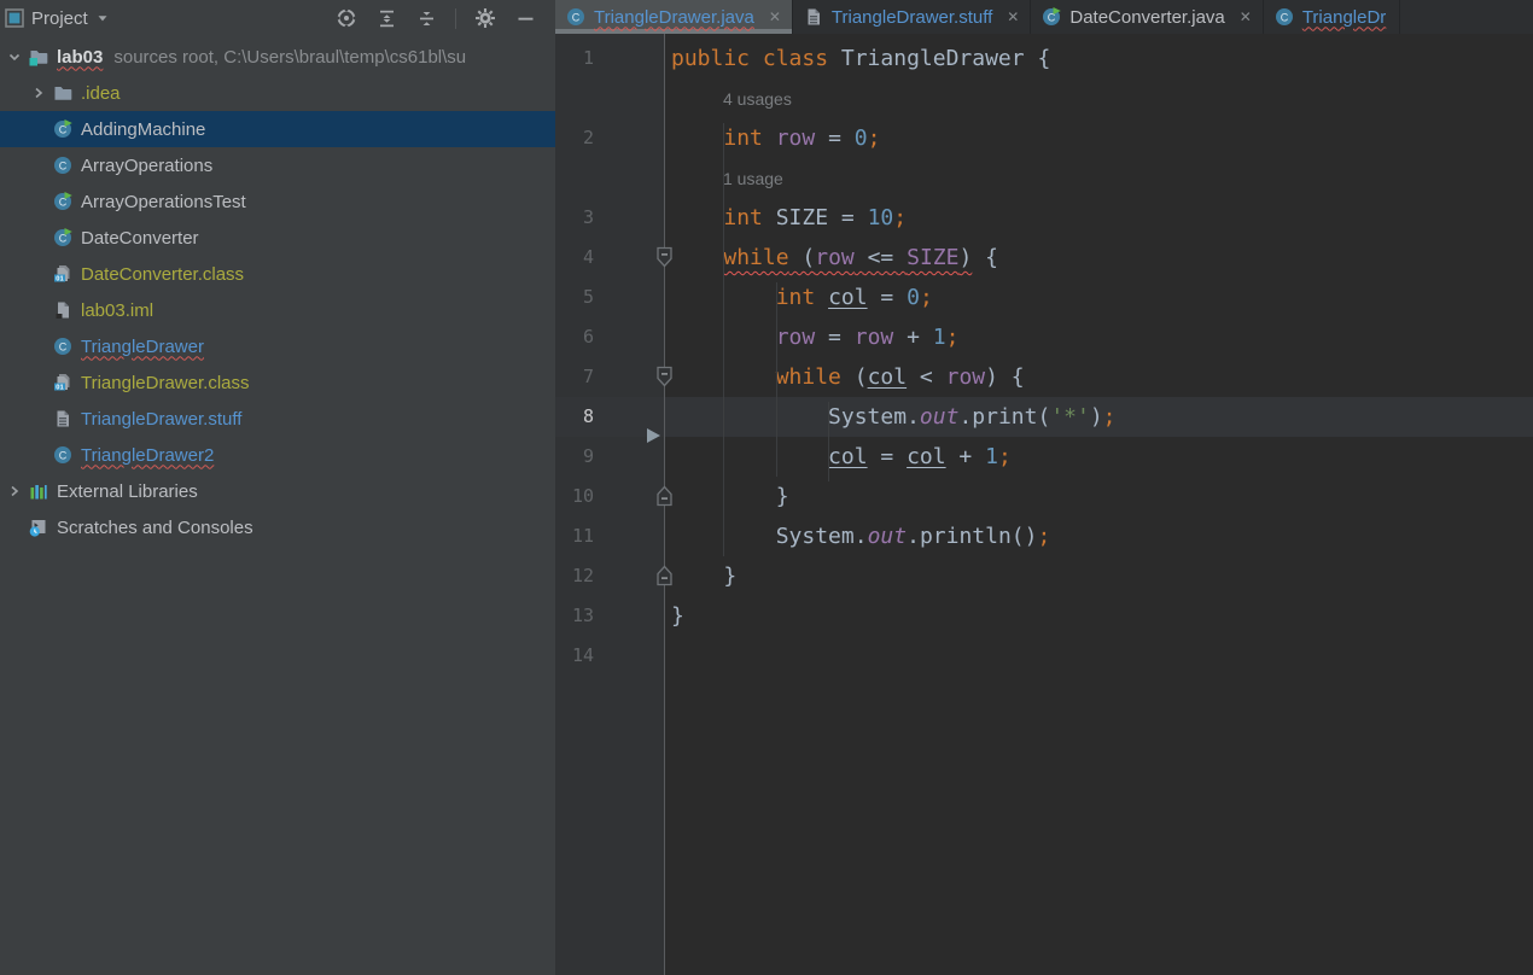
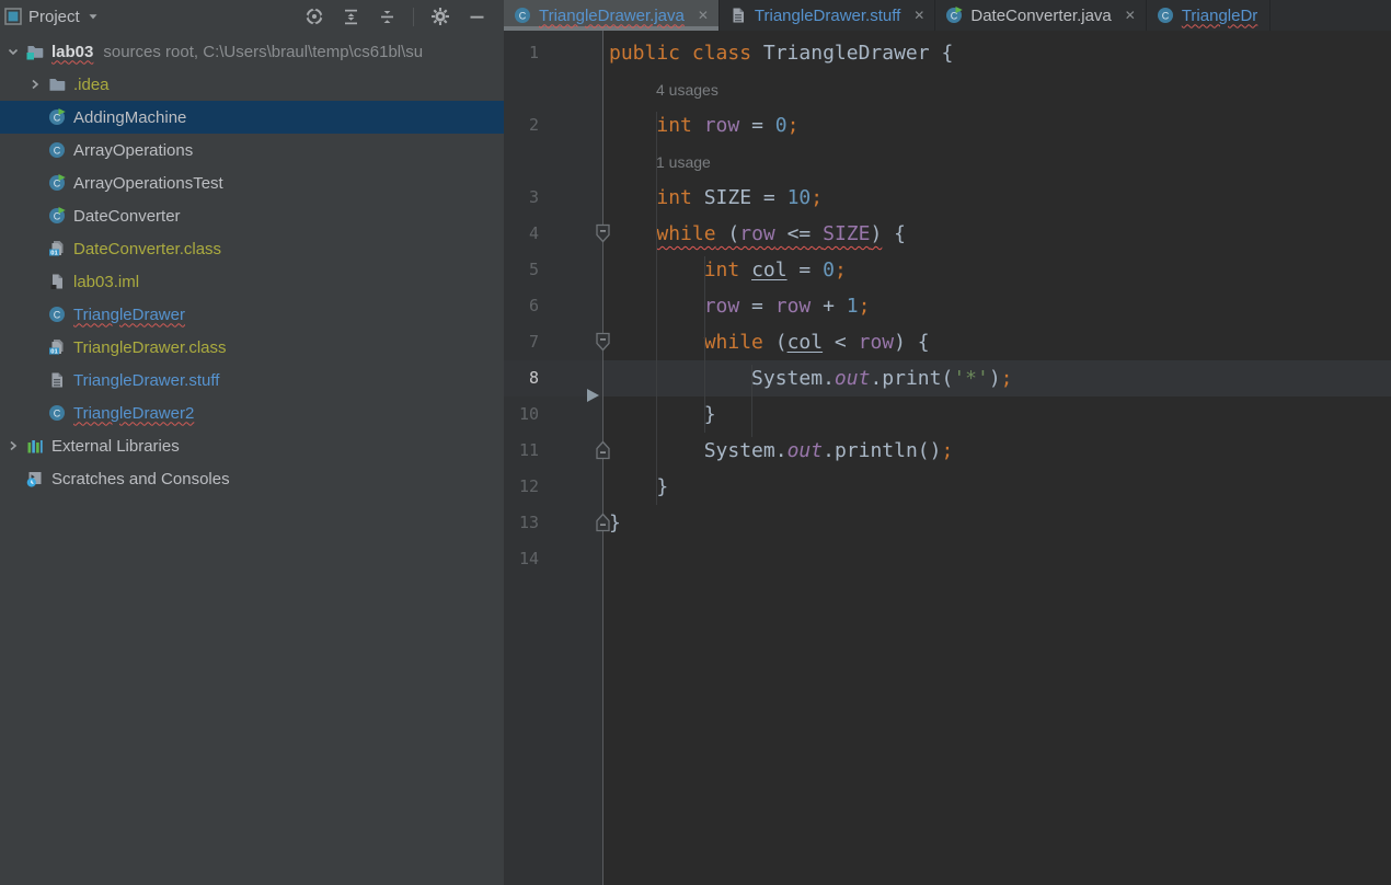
  Project
  lab03
  sources root, C:\Users\braul\temp\cs61bl\su
  .idea
  C
  AddingMachine
  C
  ArrayOperations
  C
  ArrayOperationsTest
  C
  DateConverter
  DateConverter.class
  lab03.iml
  C
  TriangleDrawer
  TriangleDrawer.class
  TriangleDrawer.stuff
  C
  TriangleDrawer2
  External Libraries
  Scratches and Consoles
  C
  TriangleDrawer.java
  ✕
  TriangleDrawer.stuff
  ✕
  C
  DateConverter.java
  ✕
  C
  TriangleDr
  1
  public class TriangleDrawer {
  4 usages
  2
  int row = 0;
  1 usage
  3
  int SIZE = 10;
  4
  while (row <= SIZE) {
  5
  int col = 0;
  6
  row = row + 1;
  7
  while (col < row) {
  8
  System.out.print('*');
- 9
- col = col + 1;
  10
  }
  11
  System.out.println();
  12
  }
  13
  }
  14
